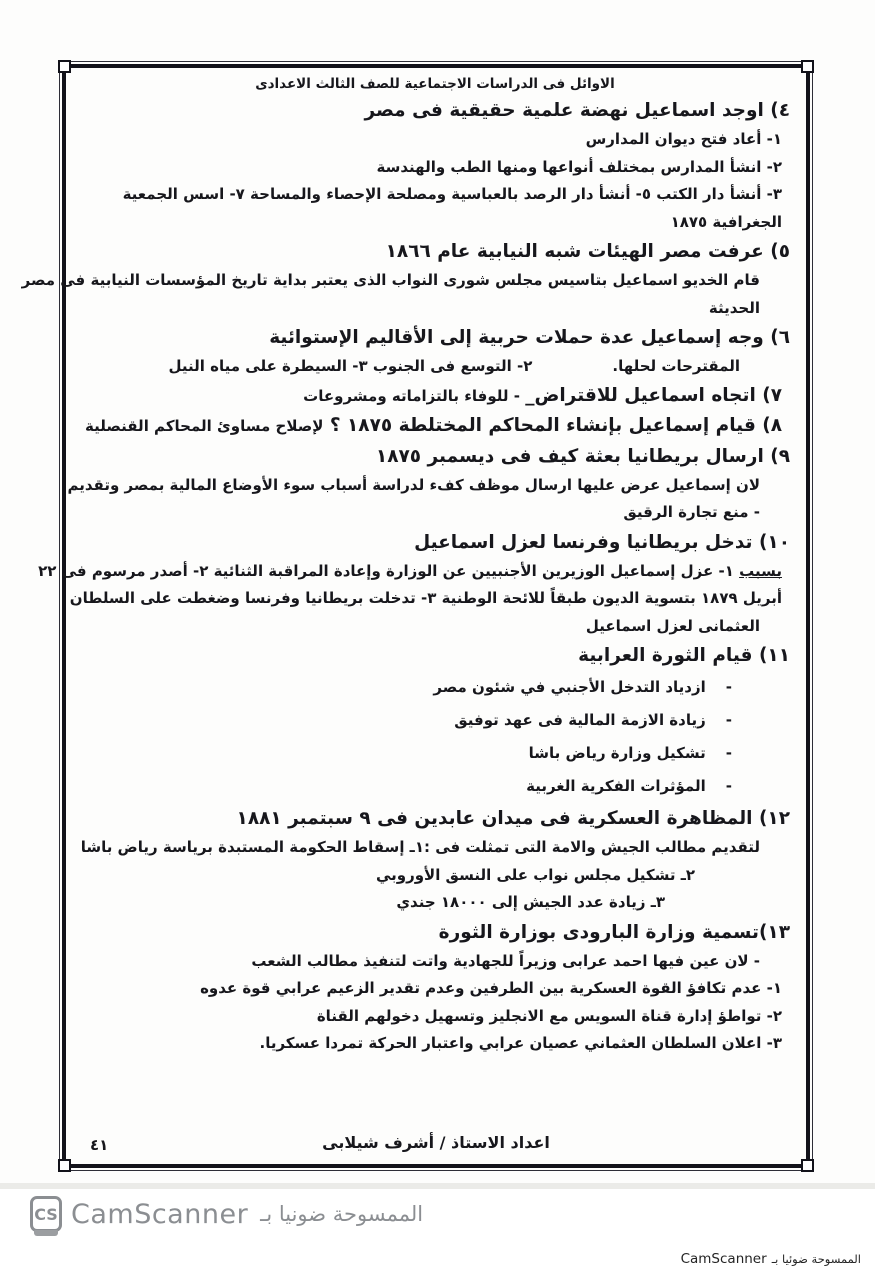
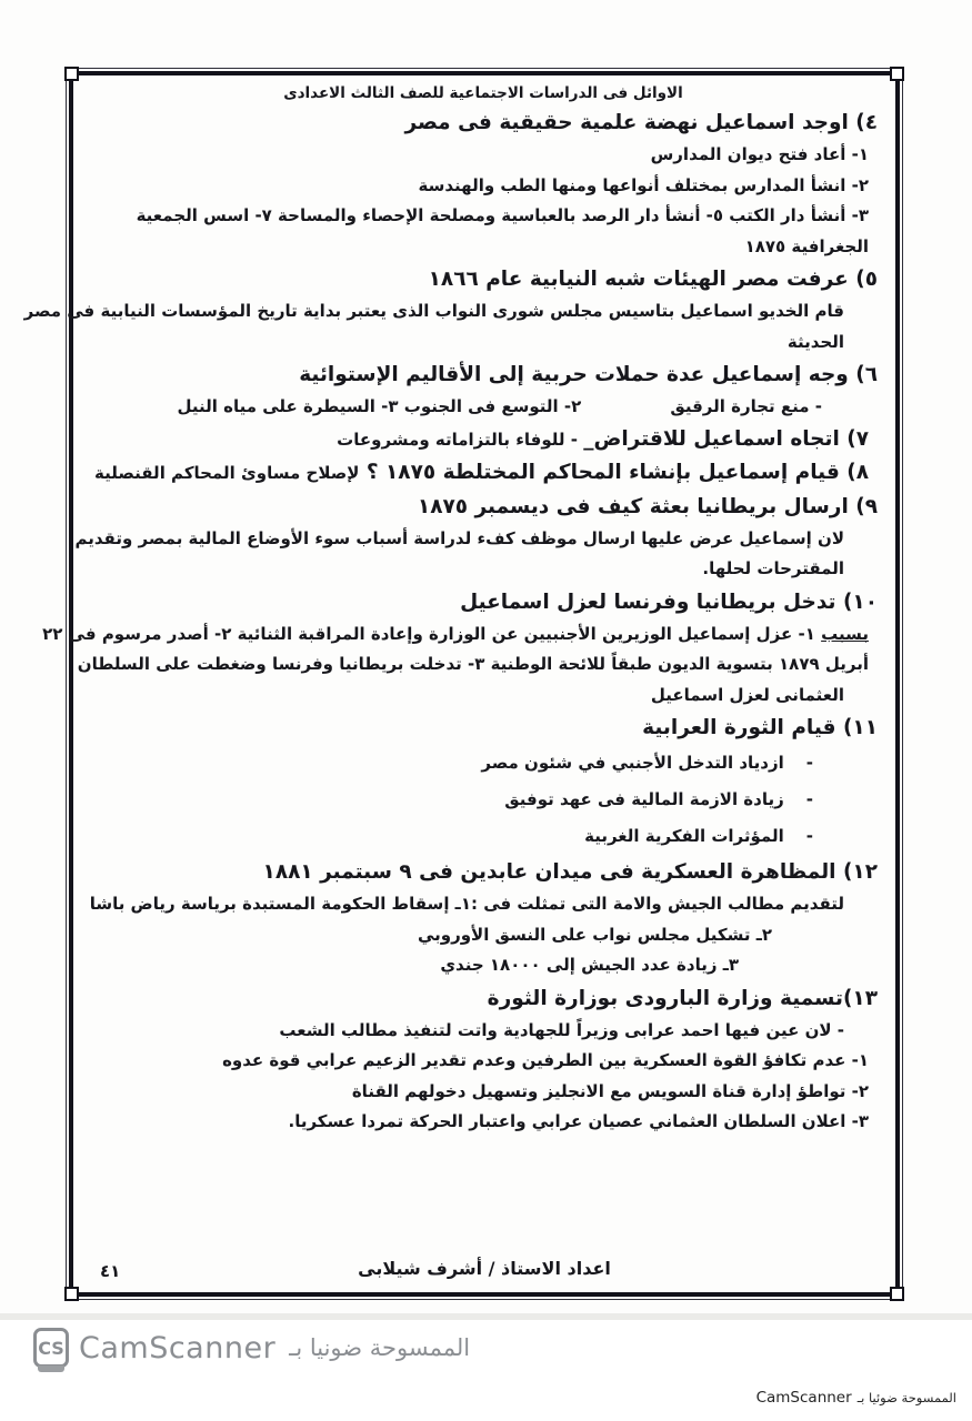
  الاوائل فى الدراسات الاجتماعية للصف الثالث الاعدادى
  ٤) اوجد اسماعيل نهضة علمية حقيقية فى مصر
  ١- أعاد فتح ديوان المدارس
  ٢- انشأ المدارس بمختلف أنواعها ومنها الطب والهندسة
  ٣- أنشأ دار الكتب ٥- أنشأ دار الرصد بالعباسية ومصلحة الإحصاء والمساحة ٧- اسس الجمعية
  الجغرافية ١٨٧٥
  ٥) عرفت مصر الهيئات شبه النيابية عام ١٨٦٦
  قام الخديو اسماعيل بتاسيس مجلس شورى النواب الذى يعتبر بداية تاريخ المؤسسات النيابية فى مصر
  الحديثة
  ٦) وجه إسماعيل عدة حملات حربية إلى الأقاليم الإستوائية
- المقترحات لحلها.٢- التوسع فى الجنوب ٣- السيطرة على مياه النيل
+ - منع تجارة الرقيق٢- التوسع فى الجنوب ٣- السيطرة على مياه النيل
  ٧) اتجاه اسماعيل للاقتراض_ - للوفاء بالتزاماته ومشروعات
  ٨) قيام إسماعيل بإنشاء المحاكم المختلطة ١٨٧٥ ؟ لإصلاح مساوئ المحاكم القنصلية
  ٩) ارسال بريطانيا بعثة كيف فى ديسمبر ١٨٧٥
  لان إسماعيل عرض عليها ارسال موظف كفء لدراسة أسباب سوء الأوضاع المالية بمصر وتقديم
- - منع تجارة الرقيق
+ المقترحات لحلها.
  ١٠) تدخل بريطانيا وفرنسا لعزل اسماعيل
  بسبب ١- عزل إسماعيل الوزيرين الأجنبيين عن الوزارة وإعادة المراقبة الثنائية ٢- أصدر مرسوم فى ٢٢
  أبريل ١٨٧٩ بتسوية الديون طبقاً للائحة الوطنية ٣- تدخلت بريطانيا وفرنسا وضغطت على السلطان
  العثمانى لعزل اسماعيل
  ١١) قيام الثورة العرابية
  -ازدياد التدخل الأجنبي في شئون مصر
  -زيادة الازمة المالية فى عهد توفيق
- -تشكيل وزارة رياض باشا
  -المؤثرات الفكرية الغربية
  ١٢) المظاهرة العسكرية فى ميدان عابدين فى ٩ سبتمبر ١٨٨١
  لتقديم مطالب الجيش والامة التى تمثلت فى :١ـ إسقاط الحكومة المستبدة برياسة رياض باشا
  ٢ـ تشكيل مجلس نواب على النسق الأوروبي
  ٣ـ زيادة عدد الجيش إلى ١٨٠٠٠ جندي
  ١٣)تسمية وزارة البارودى بوزارة الثورة
  - لان عين فيها احمد عرابى وزيراً للجهادية واتت لتنفيذ مطالب الشعب
  ١- عدم تكافؤ القوة العسكرية بين الطرفين وعدم تقدير الزعيم عرابي قوة عدوه
  ٢- تواطؤ إدارة قناة السويس مع الانجليز وتسهيل دخولهم القناة
  ٣- اعلان السلطان العثماني عصيان عرابي واعتبار الحركة تمردا عسكريا.
  اعداد الاستاذ / أشرف شيلابى
  ٤١
  CS
  CamScanner
  الممسوحة ضونيا بـ
  الممسوحة ضوئيا بـ CamScanner
